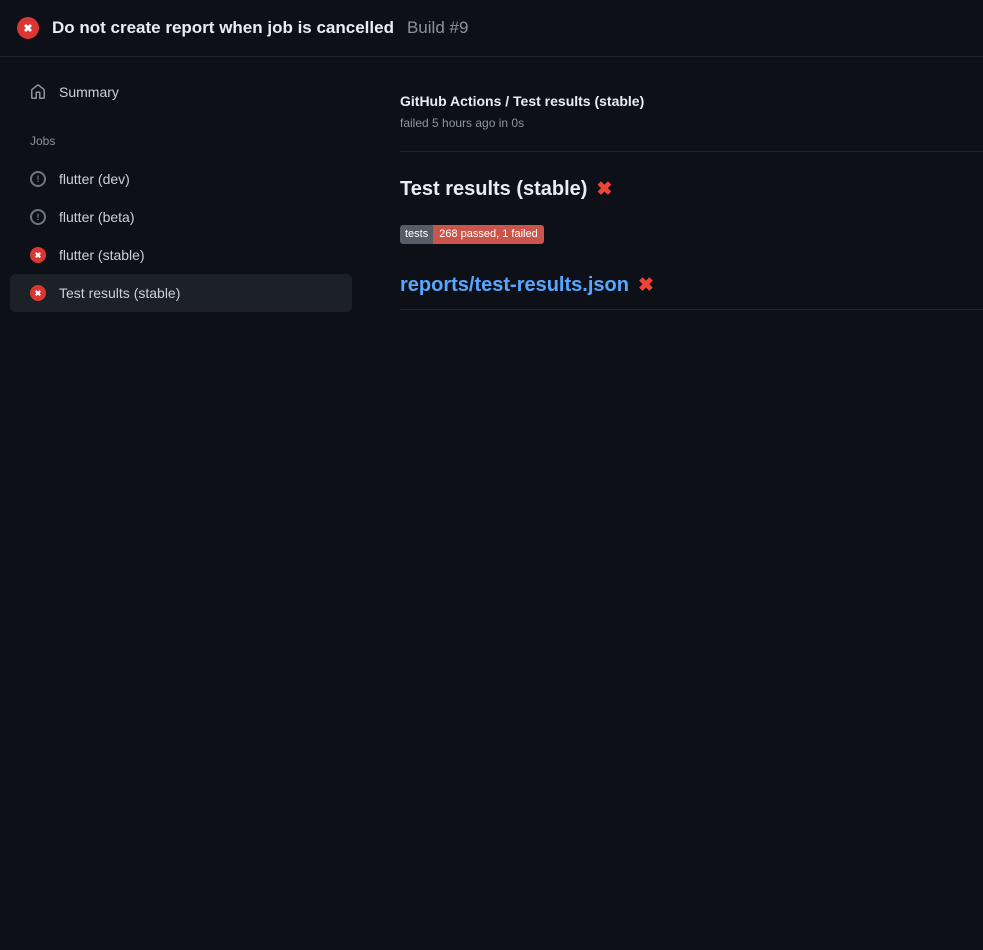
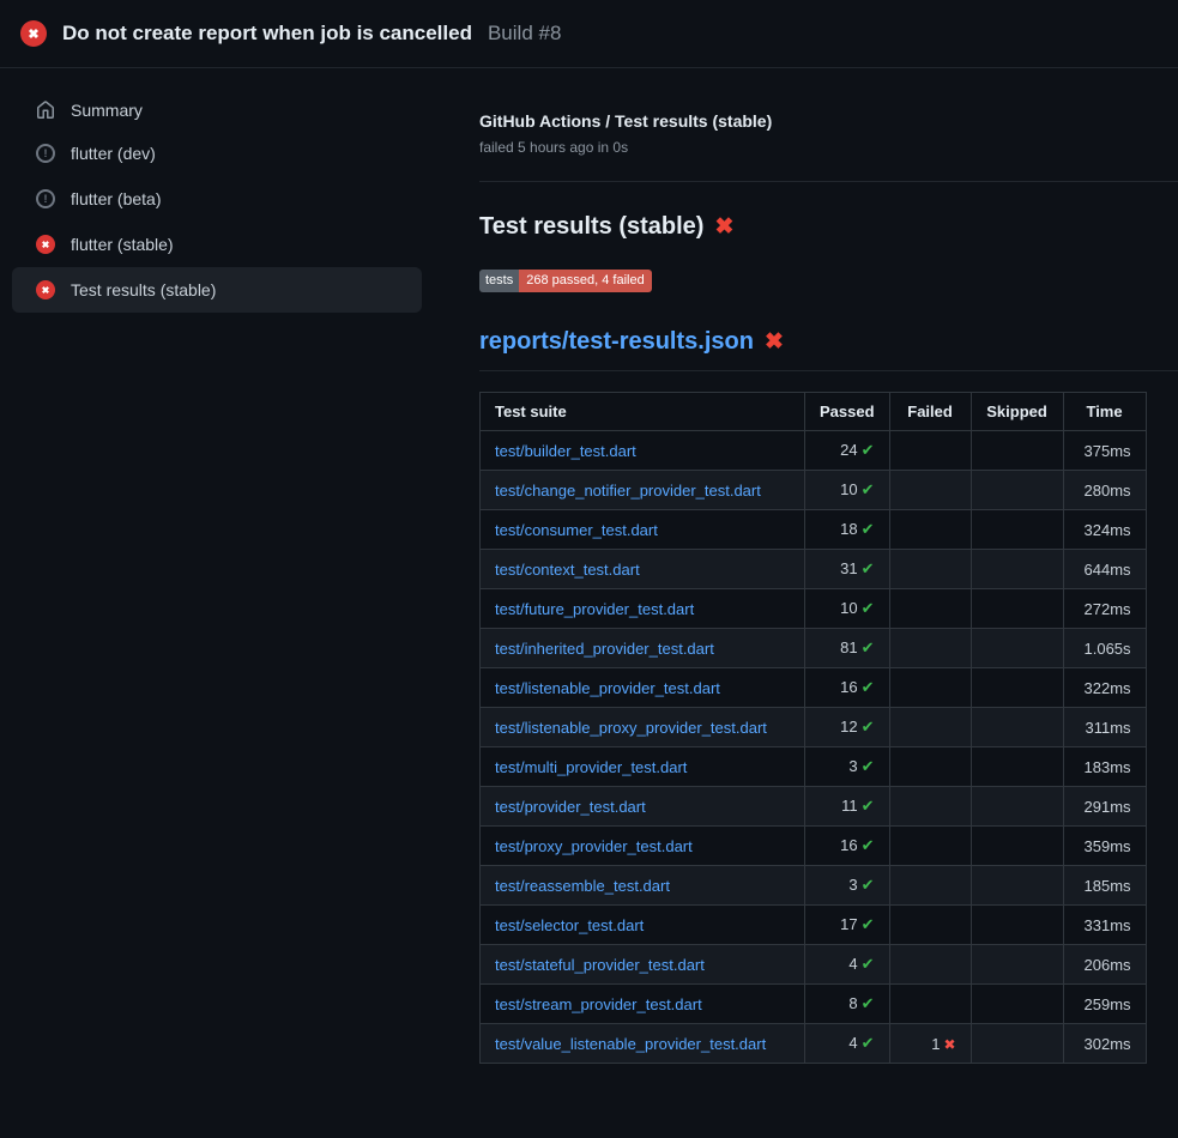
  ✖
  Do not create report when job is cancelled
- Build #9
+ Build #8
  Summary
- Jobs
  !
  flutter (dev)
  !
  flutter (beta)
  ✖
  flutter (stable)
  ✖
  Test results (stable)
  GitHub Actions / Test results (stable)
  failed 5 hours ago in 0s
  Test results (stable)
  ✖
  tests
- 268 passed, 1 failed
+ 268 passed, 4 failed
  reports/test-results.json
  ✖
+ Test suite	Passed	Failed	Skipped	Time
+ test/builder_test.dart	24 ✔			375ms
+ test/change_notifier_provider_test.dart	10 ✔			280ms
+ test/consumer_test.dart	18 ✔			324ms
+ test/context_test.dart	31 ✔			644ms
+ test/future_provider_test.dart	10 ✔			272ms
+ test/inherited_provider_test.dart	81 ✔			1.065s
+ test/listenable_provider_test.dart	16 ✔			322ms
+ test/listenable_proxy_provider_test.dart	12 ✔			311ms
+ test/multi_provider_test.dart	3 ✔			183ms
+ test/provider_test.dart	11 ✔			291ms
+ test/proxy_provider_test.dart	16 ✔			359ms
+ test/reassemble_test.dart	3 ✔			185ms
+ test/selector_test.dart	17 ✔			331ms
+ test/stateful_provider_test.dart	4 ✔			206ms
+ test/stream_provider_test.dart	8 ✔			259ms
+ test/value_listenable_provider_test.dart	4 ✔	1 ✖		302ms
